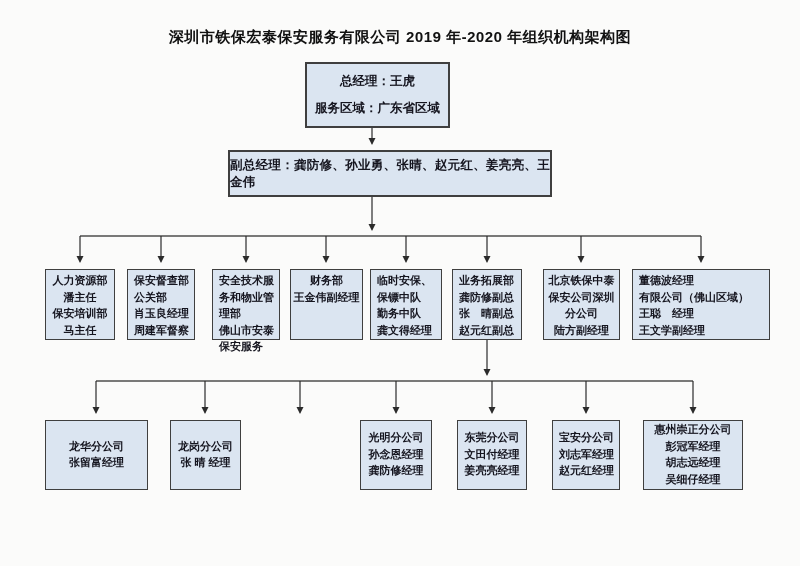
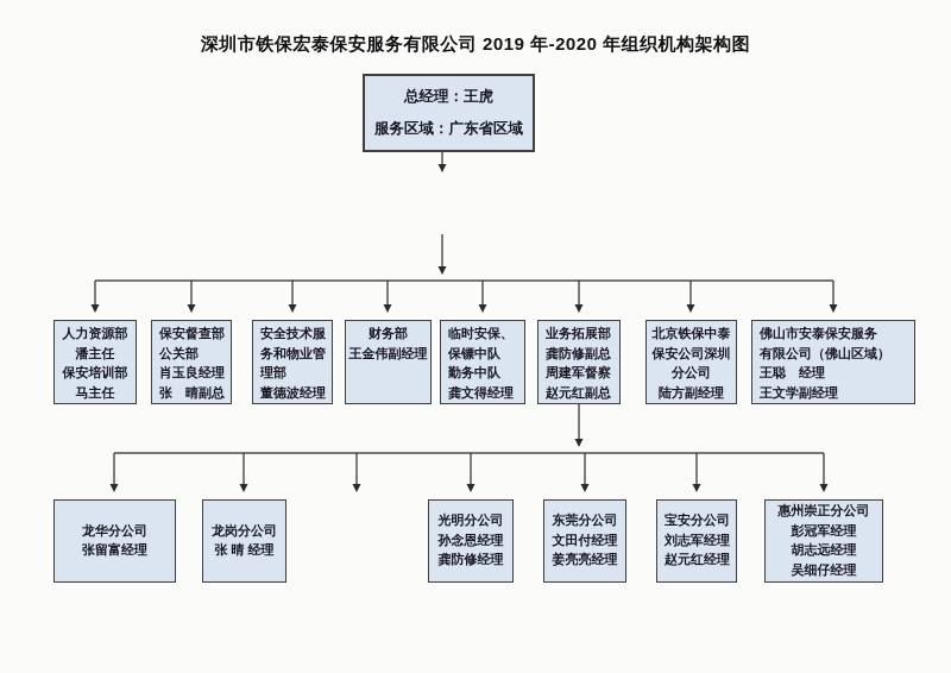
  深圳市铁保宏泰保安服务有限公司 2019 年-2020 年组织机构架构图
  总经理：王虎
  服务区域：广东省区域
- 副总经理：龚防修、孙业勇、张晴、赵元红、姜亮亮、王金伟
  人力资源部
  潘主任
  保安培训部
  马主任
  保安督查部
  公关部
  肖玉良经理
- 周建军督察
+ 张 晴副总
  安全技术服
  务和物业管
  理部
- 佛山市安泰保安服务
+ 董德波经理
  财务部
  王金伟副经理
  临时安保、
  保镖中队
  勤务中队
  龚文得经理
  业务拓展部
  龚防修副总
- 张 晴副总
+ 周建军督察
  赵元红副总
  北京铁保中泰
  保安公司深圳
  分公司
  陆方副经理
- 董德波经理
+ 佛山市安泰保安服务
  有限公司（佛山区域）
  王聪 经理
  王文学副经理
  龙华分公司
  张留富经理
  龙岗分公司
  张 晴 经理
  光明分公司
  孙念恩经理
  龚防修经理
  东莞分公司
  文田付经理
  姜亮亮经理
  宝安分公司
  刘志军经理
  赵元红经理
  惠州崇正分公司
  彭冠军经理
  胡志远经理
  吴细仔经理
